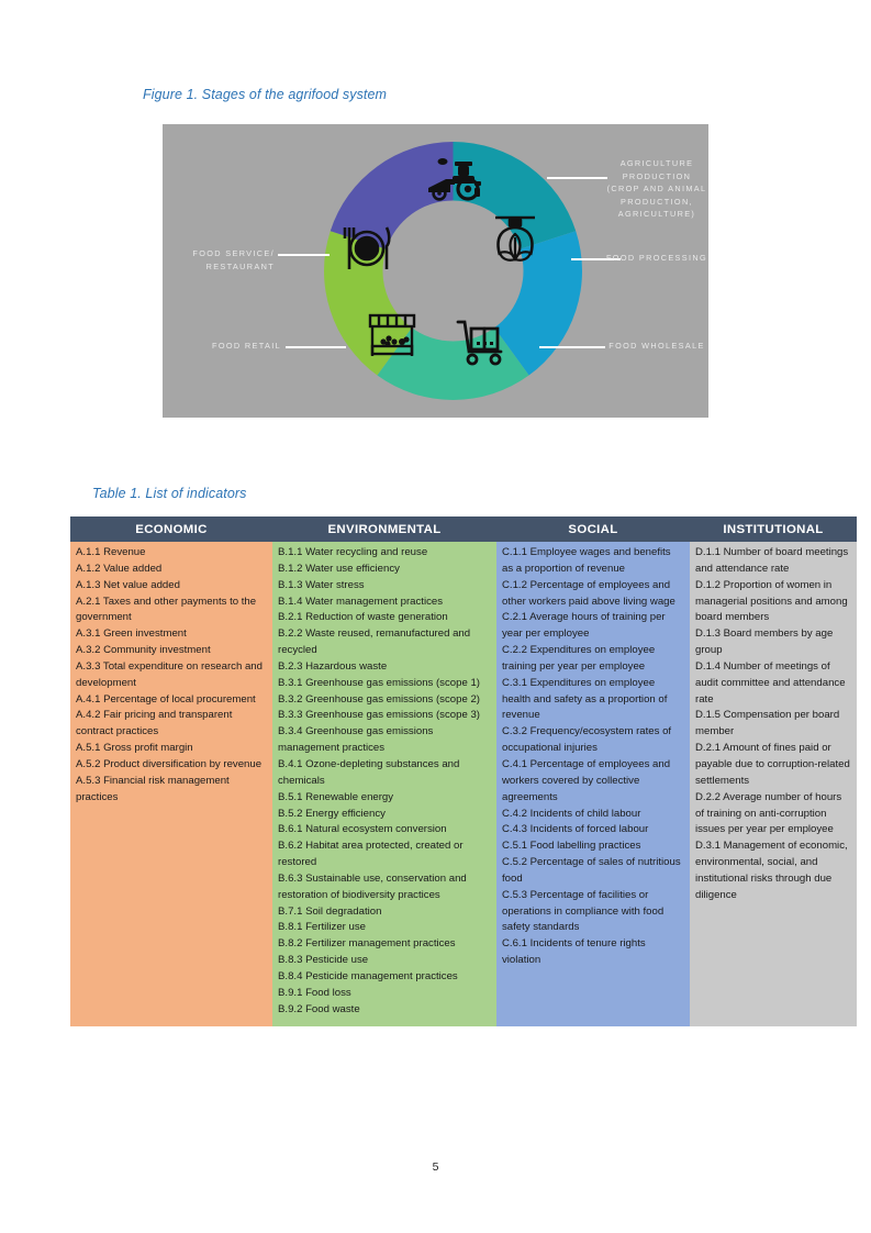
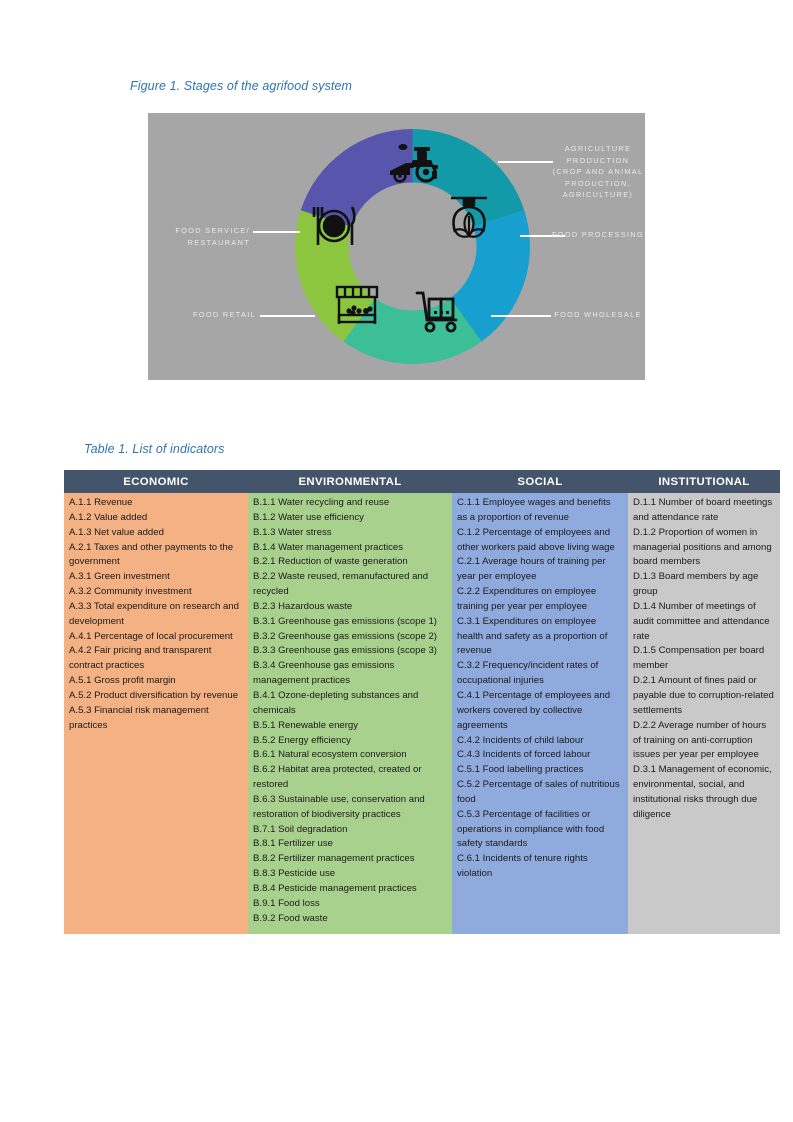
  Figure 1. Stages of the agrifood system
  AGRICULTURE PRODUCTION (CROP AND ANIMAL PRODUCTION, AGRICULTURE)
  FOOD PROCESSING
  FOOD WHOLESALE
  FOOD RETAIL
  FOOD SERVICE/ RESTAURANT
  Table 1. List of indicators
  ECONOMIC	ENVIRONMENTAL	SOCIAL	INSTITUTIONAL
- A.1.1 RevenueA.1.2 Value addedA.1.3 Net value addedA.2.1 Taxes and other payments to the governmentA.3.1 Green investmentA.3.2 Community investmentA.3.3 Total expenditure on research and developmentA.4.1 Percentage of local procurementA.4.2 Fair pricing and transparent contract practicesA.5.1 Gross profit marginA.5.2 Product diversification by revenueA.5.3 Financial risk management practices	B.1.1 Water recycling and reuseB.1.2 Water use efficiencyB.1.3 Water stressB.1.4 Water management practicesB.2.1 Reduction of waste generationB.2.2 Waste reused, remanufactured and recycledB.2.3 Hazardous wasteB.3.1 Greenhouse gas emissions (scope 1)B.3.2 Greenhouse gas emissions (scope 2)B.3.3 Greenhouse gas emissions (scope 3)B.3.4 Greenhouse gas emissions management practicesB.4.1 Ozone-depleting substances and chemicalsB.5.1 Renewable energyB.5.2 Energy efficiencyB.6.1 Natural ecosystem conversionB.6.2 Habitat area protected, created or restoredB.6.3 Sustainable use, conservation and restoration of biodiversity practicesB.7.1 Soil degradationB.8.1 Fertilizer useB.8.2 Fertilizer management practicesB.8.3 Pesticide useB.8.4 Pesticide management practicesB.9.1 Food lossB.9.2 Food waste	C.1.1 Employee wages and benefits as a proportion of revenueC.1.2 Percentage of employees and other workers paid above living wageC.2.1 Average hours of training per year per employeeC.2.2 Expenditures on employee training per year per employeeC.3.1 Expenditures on employee health and safety as a proportion of revenueC.3.2 Frequency/ecosystem rates of occupational injuriesC.4.1 Percentage of employees and workers covered by collective agreementsC.4.2 Incidents of child labourC.4.3 Incidents of forced labourC.5.1 Food labelling practicesC.5.2 Percentage of sales of nutritious foodC.5.3 Percentage of facilities or operations in compliance with food safety standardsC.6.1 Incidents of tenure rights violation	D.1.1 Number of board meetings and attendance rateD.1.2 Proportion of women in managerial positions and among board membersD.1.3 Board members by age groupD.1.4 Number of meetings of audit committee and attendance rateD.1.5 Compensation per board memberD.2.1 Amount of fines paid or payable due to corruption‑related settlementsD.2.2 Average number of hours of training on anti‑corruption issues per year per employeeD.3.1 Management of economic, environmental, social, and institutional risks through due diligence
+ A.1.1 RevenueA.1.2 Value addedA.1.3 Net value addedA.2.1 Taxes and other payments to the governmentA.3.1 Green investmentA.3.2 Community investmentA.3.3 Total expenditure on research and developmentA.4.1 Percentage of local procurementA.4.2 Fair pricing and transparent contract practicesA.5.1 Gross profit marginA.5.2 Product diversification by revenueA.5.3 Financial risk management practices	B.1.1 Water recycling and reuseB.1.2 Water use efficiencyB.1.3 Water stressB.1.4 Water management practicesB.2.1 Reduction of waste generationB.2.2 Waste reused, remanufactured and recycledB.2.3 Hazardous wasteB.3.1 Greenhouse gas emissions (scope 1)B.3.2 Greenhouse gas emissions (scope 2)B.3.3 Greenhouse gas emissions (scope 3)B.3.4 Greenhouse gas emissions management practicesB.4.1 Ozone-depleting substances and chemicalsB.5.1 Renewable energyB.5.2 Energy efficiencyB.6.1 Natural ecosystem conversionB.6.2 Habitat area protected, created or restoredB.6.3 Sustainable use, conservation and restoration of biodiversity practicesB.7.1 Soil degradationB.8.1 Fertilizer useB.8.2 Fertilizer management practicesB.8.3 Pesticide useB.8.4 Pesticide management practicesB.9.1 Food lossB.9.2 Food waste	C.1.1 Employee wages and benefits as a proportion of revenueC.1.2 Percentage of employees and other workers paid above living wageC.2.1 Average hours of training per year per employeeC.2.2 Expenditures on employee training per year per employeeC.3.1 Expenditures on employee health and safety as a proportion of revenueC.3.2 Frequency/incident rates of occupational injuriesC.4.1 Percentage of employees and workers covered by collective agreementsC.4.2 Incidents of child labourC.4.3 Incidents of forced labourC.5.1 Food labelling practicesC.5.2 Percentage of sales of nutritious foodC.5.3 Percentage of facilities or operations in compliance with food safety standardsC.6.1 Incidents of tenure rights violation	D.1.1 Number of board meetings and attendance rateD.1.2 Proportion of women in managerial positions and among board membersD.1.3 Board members by age groupD.1.4 Number of meetings of audit committee and attendance rateD.1.5 Compensation per board memberD.2.1 Amount of fines paid or payable due to corruption‑related settlementsD.2.2 Average number of hours of training on anti‑corruption issues per year per employeeD.3.1 Management of economic, environmental, social, and institutional risks through due diligence
- 5
